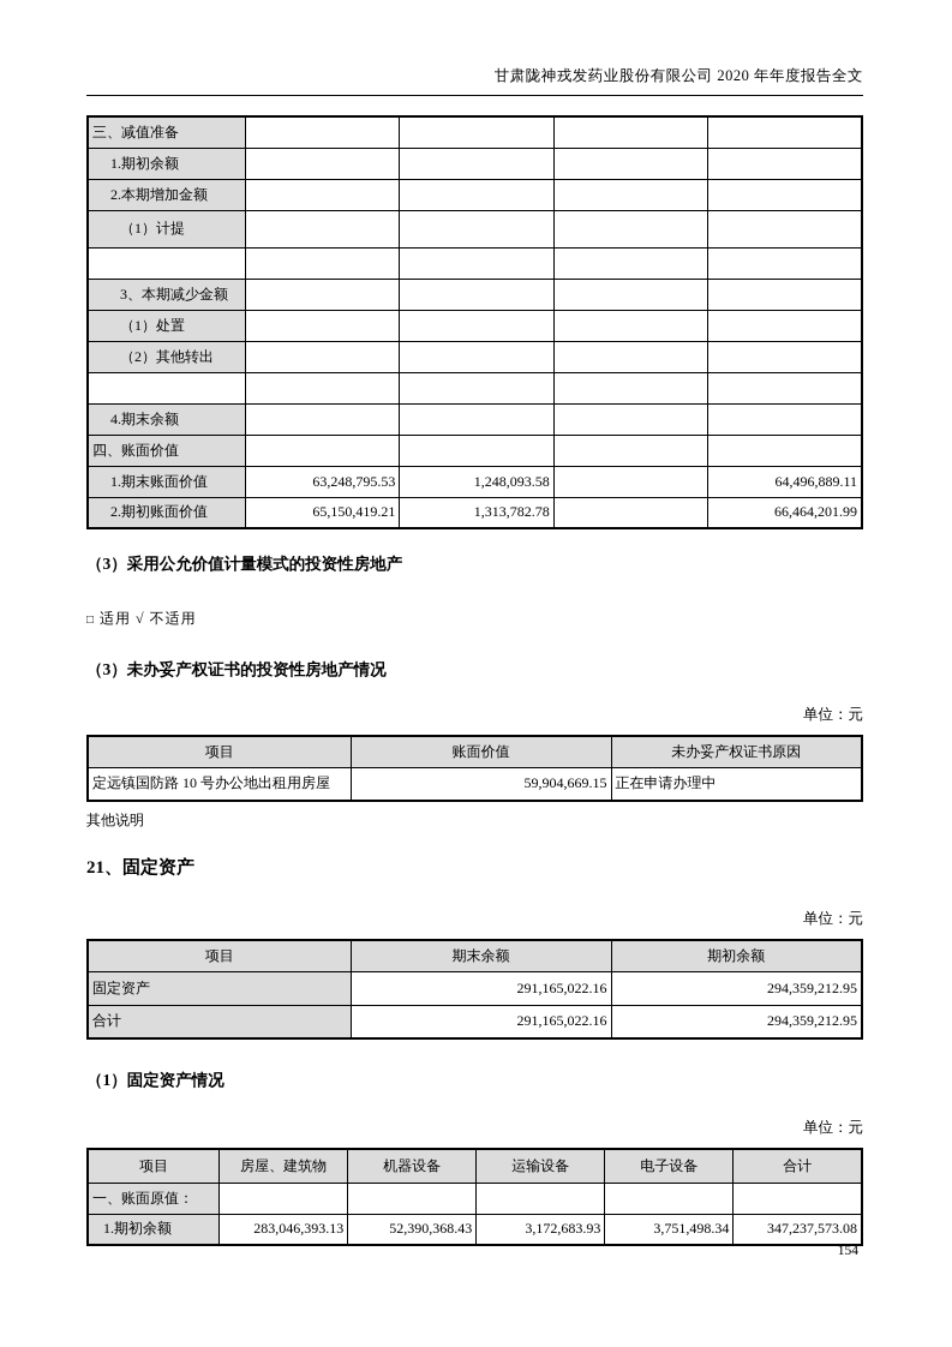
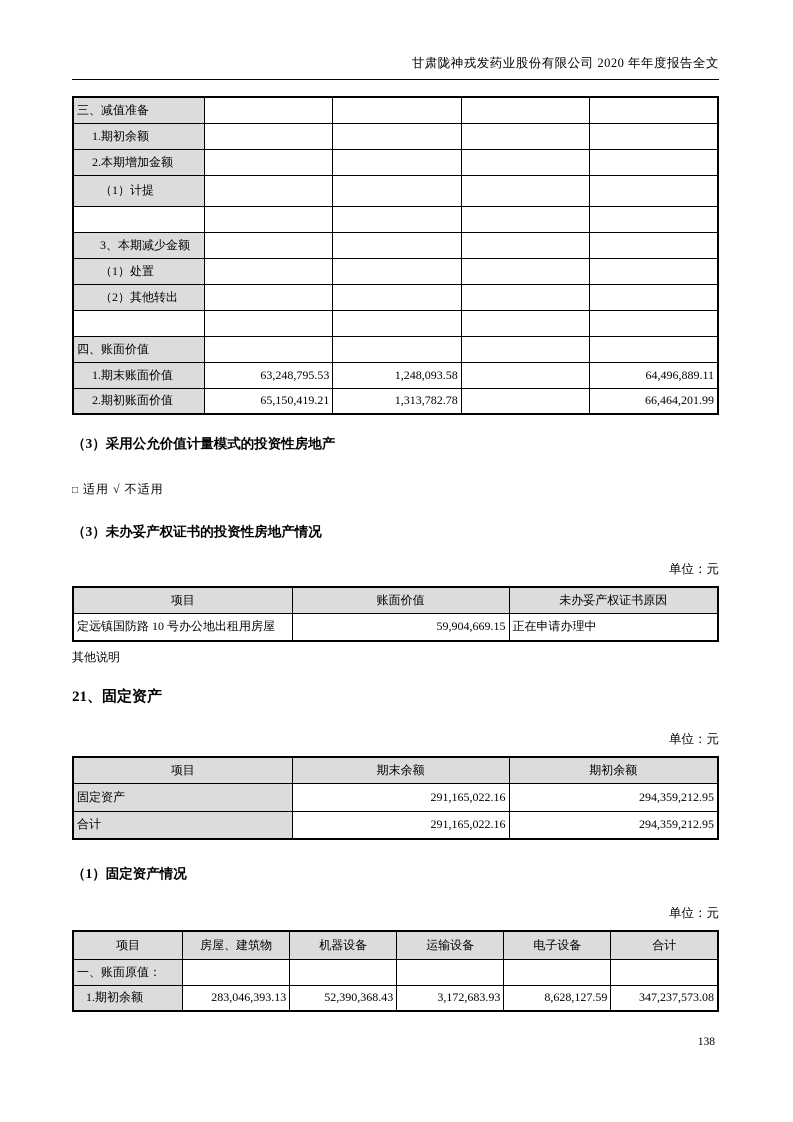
  甘肃陇神戎发药业股份有限公司 2020 年年度报告全文
  三、减值准备
  1.期初余额
  2.本期增加金额
  （1）计提
  3、本期减少金额
  （1）处置
  （2）其他转出
- 4.期末余额
  四、账面价值
  1.期末账面价值	63,248,795.53	1,248,093.58		64,496,889.11
  2.期初账面价值	65,150,419.21	1,313,782.78		66,464,201.99
  （3）采用公允价值计量模式的投资性房地产
  □ 适用 √ 不适用
  （3）未办妥产权证书的投资性房地产情况
  单位：元
  项目	账面价值	未办妥产权证书原因
  定远镇国防路 10 号办公地出租用房屋	59,904,669.15	正在申请办理中
  其他说明
  21、固定资产
  单位：元
  项目	期末余额	期初余额
  固定资产	291,165,022.16	294,359,212.95
  合计	291,165,022.16	294,359,212.95
  （1）固定资产情况
  单位：元
  项目	房屋、建筑物	机器设备	运输设备	电子设备	合计
  一、账面原值：
- 1.期初余额	283,046,393.13	52,390,368.43	3,172,683.93	3,751,498.34	347,237,573.08
+ 1.期初余额	283,046,393.13	52,390,368.43	3,172,683.93	8,628,127.59	347,237,573.08
- 154
+ 138
